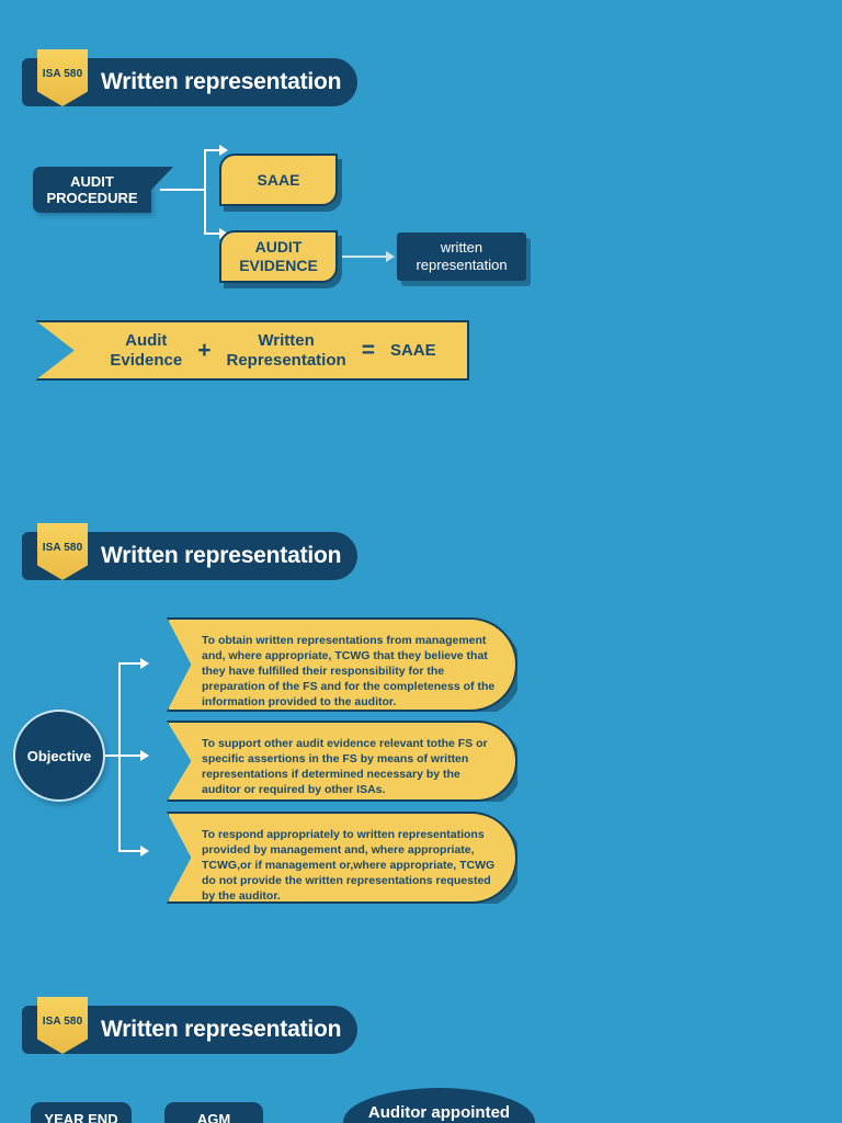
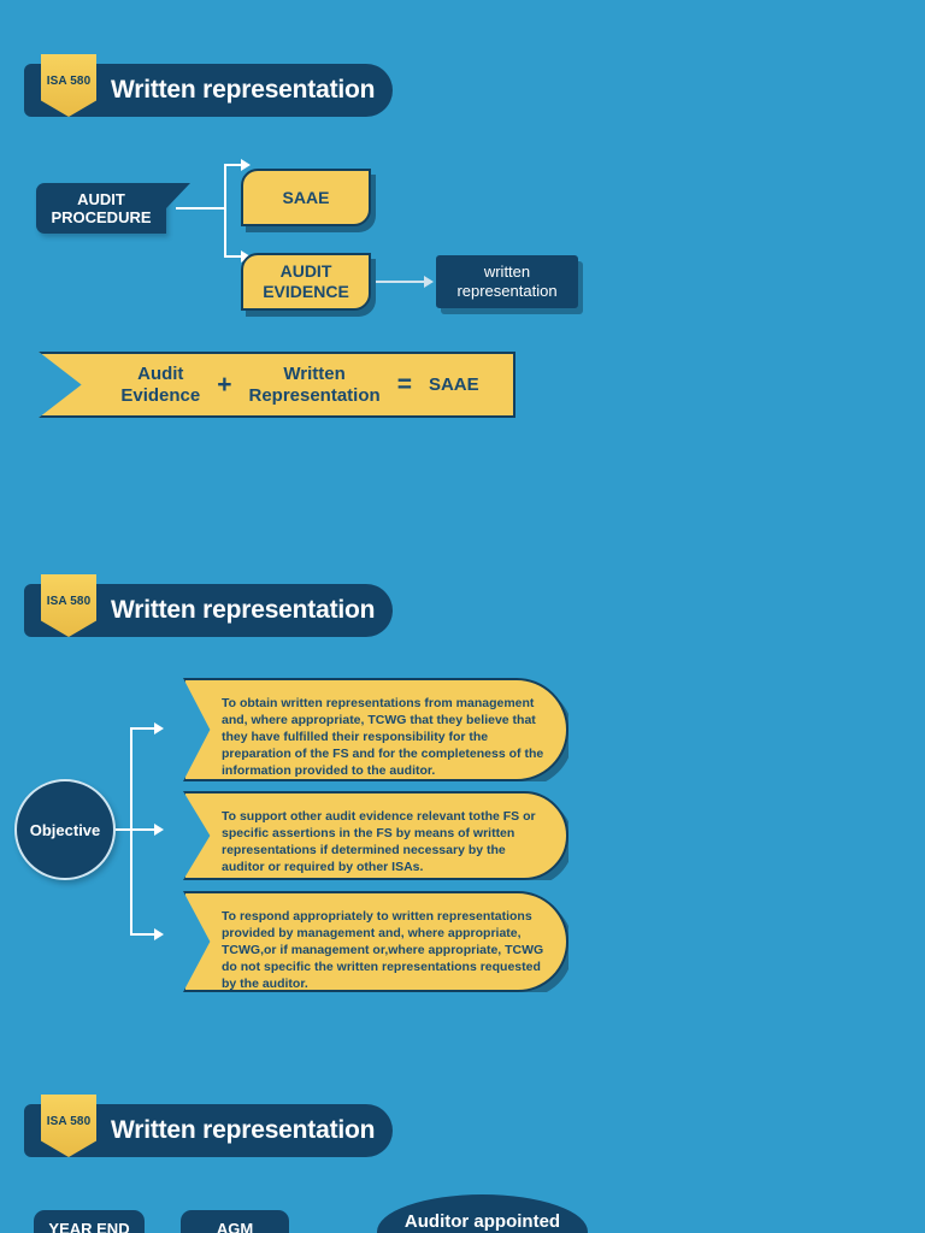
  ISA 580
  Written representation
  AUDIT
  PROCEDURE
  SAAE
  AUDIT
  EVIDENCE
  written
  representation
  Audit
  Evidence
  +
  Written
  Representation
  =
  SAAE
  ISA 580
  Written representation
  Objective
  To obtain written representations from management and, where appropriate, TCWG that they believe that they have fulfilled their responsibility for the preparation of the FS and for the completeness of the information provided to the auditor.
  To support other audit evidence relevant tothe FS or specific assertions in the FS by means of written representations if determined necessary by the auditor or required by other ISAs.
- To respond appropriately to written representations provided by management and, where appropriate, TCWG,or if management or,where appropriate, TCWG do not provide the written representations requested by the auditor.
+ To respond appropriately to written representations provided by management and, where appropriate, TCWG,or if management or,where appropriate, TCWG do not specific the written representations requested by the auditor.
  ISA 580
  Written representation
  YEAR END
  AGM
  Auditor appointed
